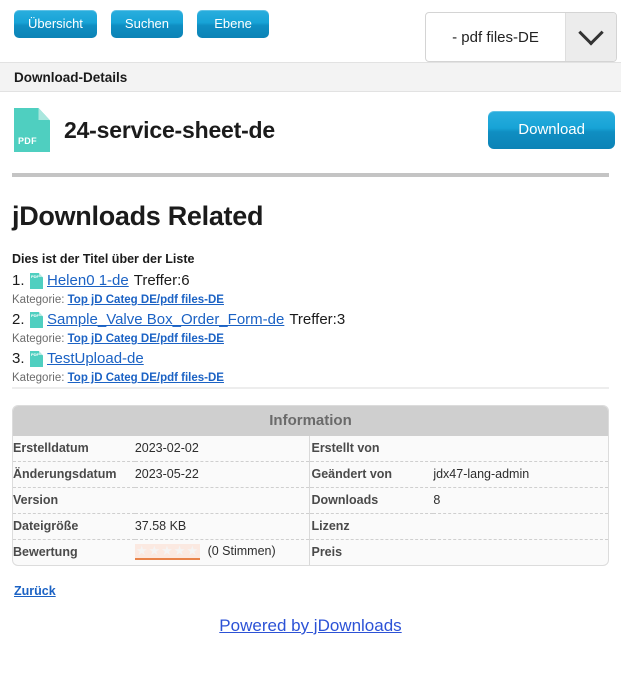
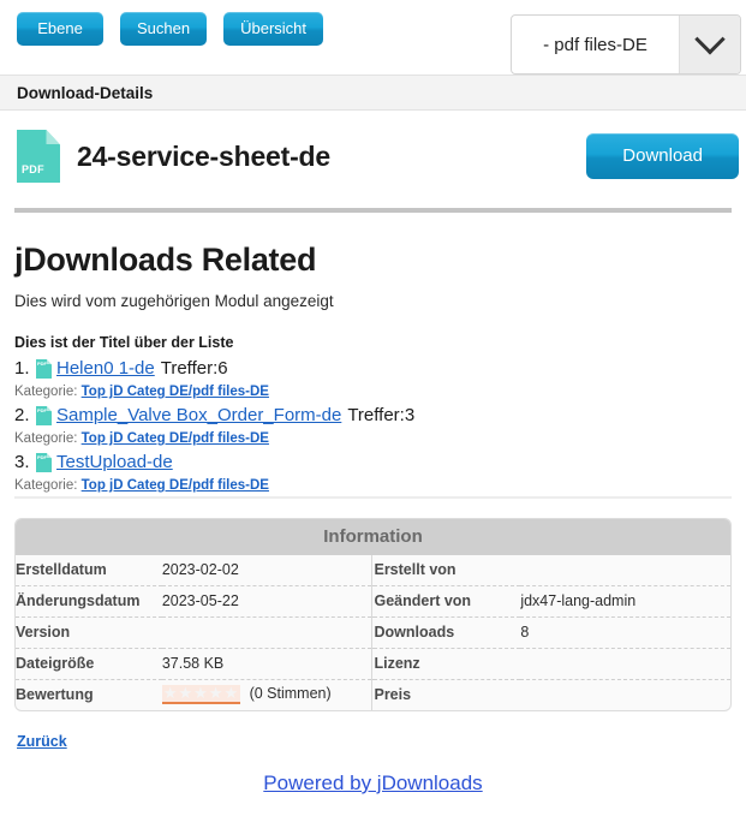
- Übersicht
+ Ebene
  Suchen
- Ebene
+ Übersicht
  - pdf files-DE
  Download-Details
  PDF
  24-service-sheet-de
  Download
  jDownloads Related
+ Dies wird vom zugehörigen Modul angezeigt
  Dies ist der Titel über der Liste
  1.
  Helen0 1-de
  Treffer:6
  Kategorie: Top jD Categ DE/pdf files-DE
  2.
  Sample_Valve Box_Order_Form-de
  Treffer:3
  Kategorie: Top jD Categ DE/pdf files-DE
  3.
  TestUpload-de
  Kategorie: Top jD Categ DE/pdf files-DE
  Information
  Erstelldatum	2023-02-02		Erstellt von
  Änderungsdatum	2023-05-22		Geändert von	jdx47-lang-admin
  Version			Downloads	8
  Dateigröße	37.58 KB		Lizenz
  Bewertung	★★★★★ (0 Stimmen)		Preis
  Zurück
  Powered by jDownloads
